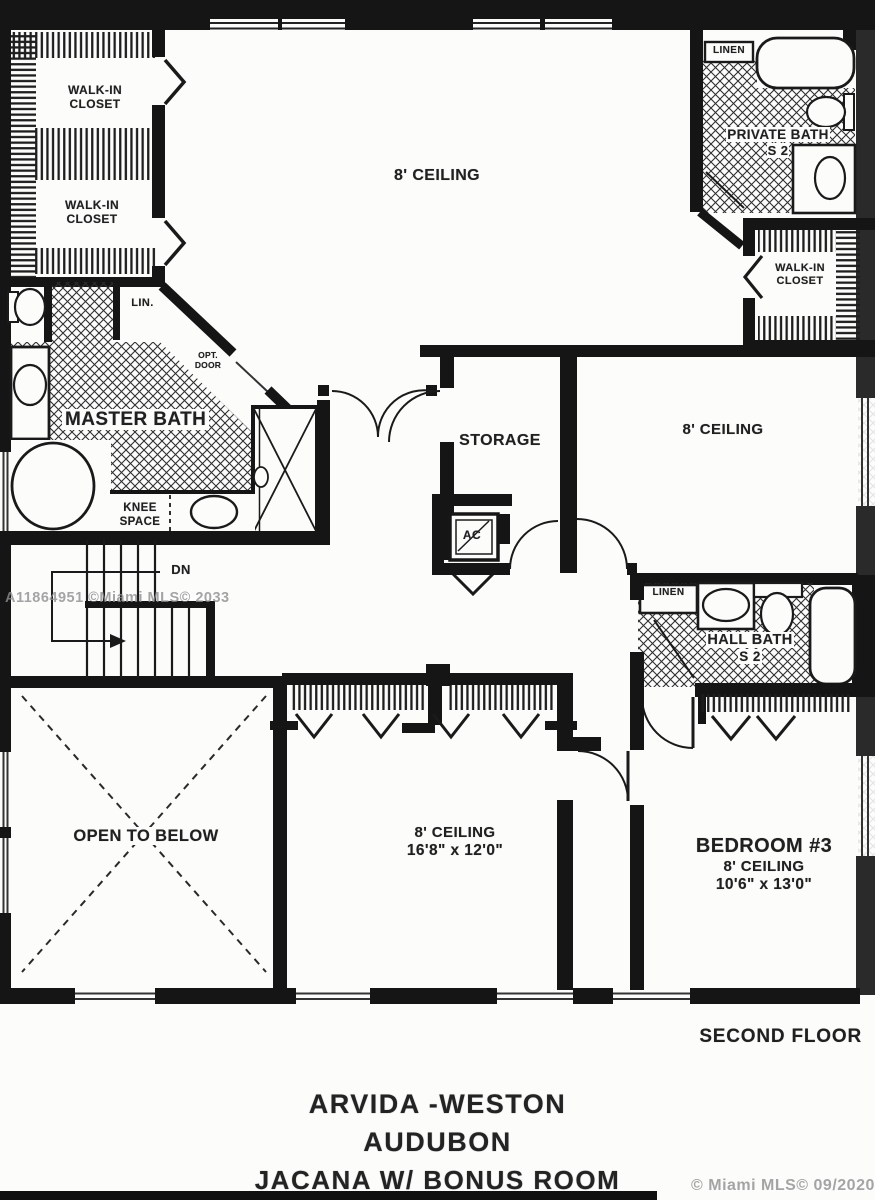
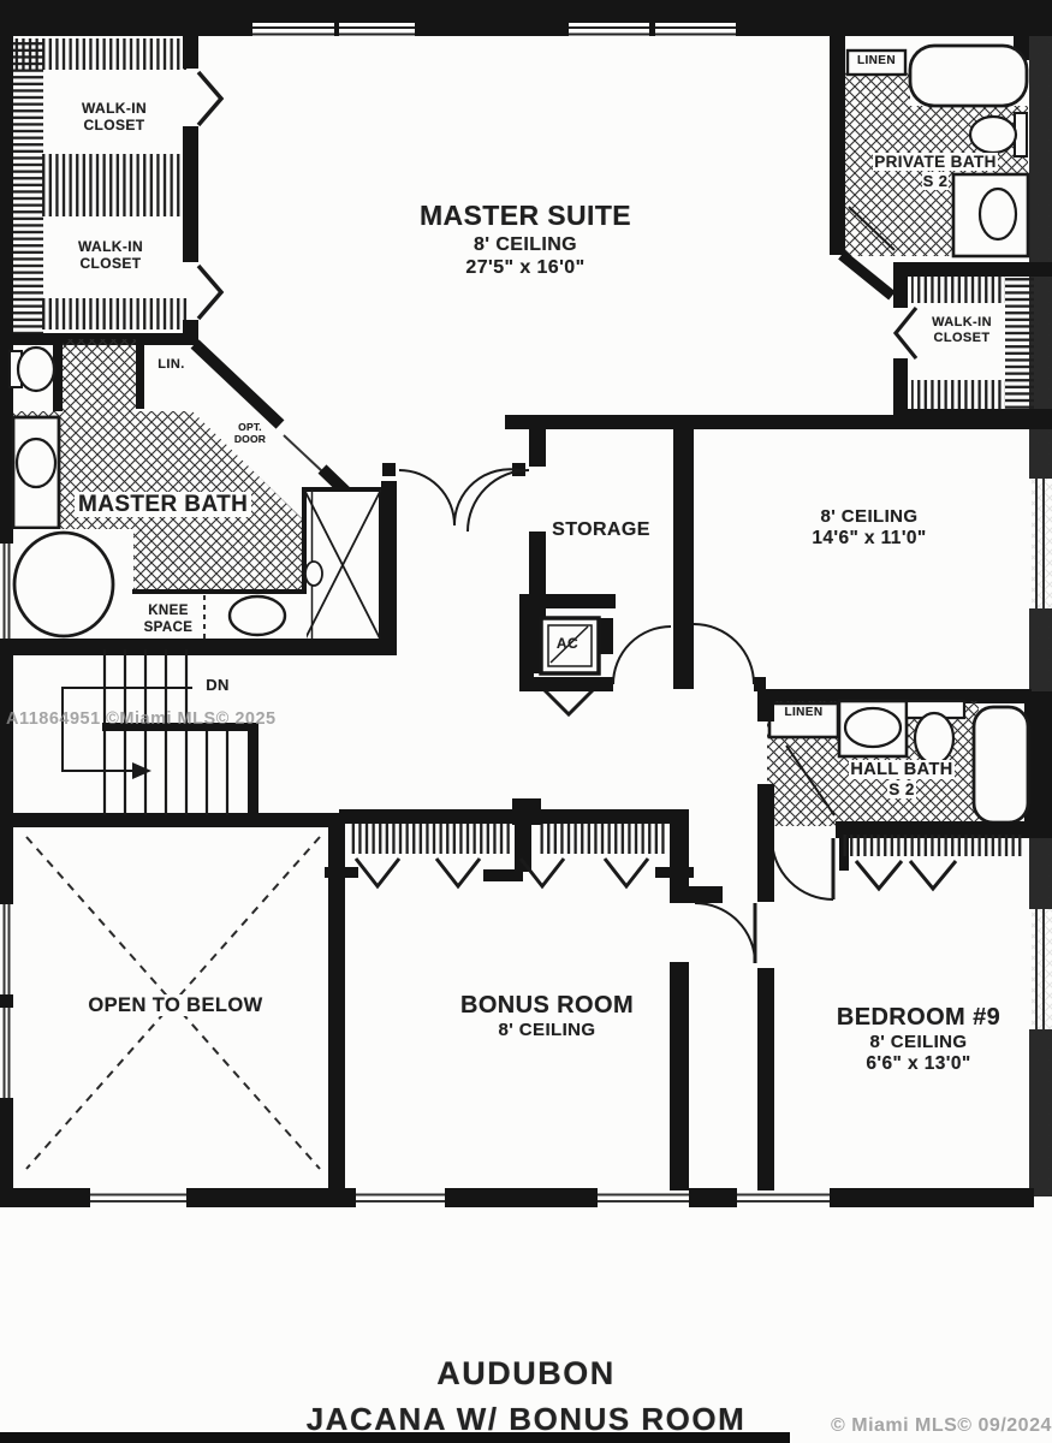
+ MASTER SUITE
  8' CEILING
+ 27'5" x 16'0"
  WALK-IN
  CLOSET
  WALK-IN
  CLOSET
  LIN.
  OPT.
  DOOR
  MASTER BATH
  KNEE
  SPACE
  STORAGE
  AC
  DN
  8' CEILING
+ 14'6" x 11'0"
  PRIVATE BATH
  S 2
  LINEN
  WALK-IN
  CLOSET
  LINEN
  HALL BATH
  S 2
  OPEN TO BELOW
+ BONUS ROOM
  8' CEILING
- 16'8" x 12'0"
- BEDROOM #3
+ BEDROOM #9
  8' CEILING
- 10'6" x 13'0"
+ 6'6" x 13'0"
- A11864951 ©Miami MLS© 2033
+ A11864951 ©Miami MLS© 2025
- © Miami MLS© 09/2020
+ © Miami MLS© 09/2024
- SECOND FLOOR
- ARVIDA -WESTON
  AUDUBON
  JACANA W/ BONUS ROOM
